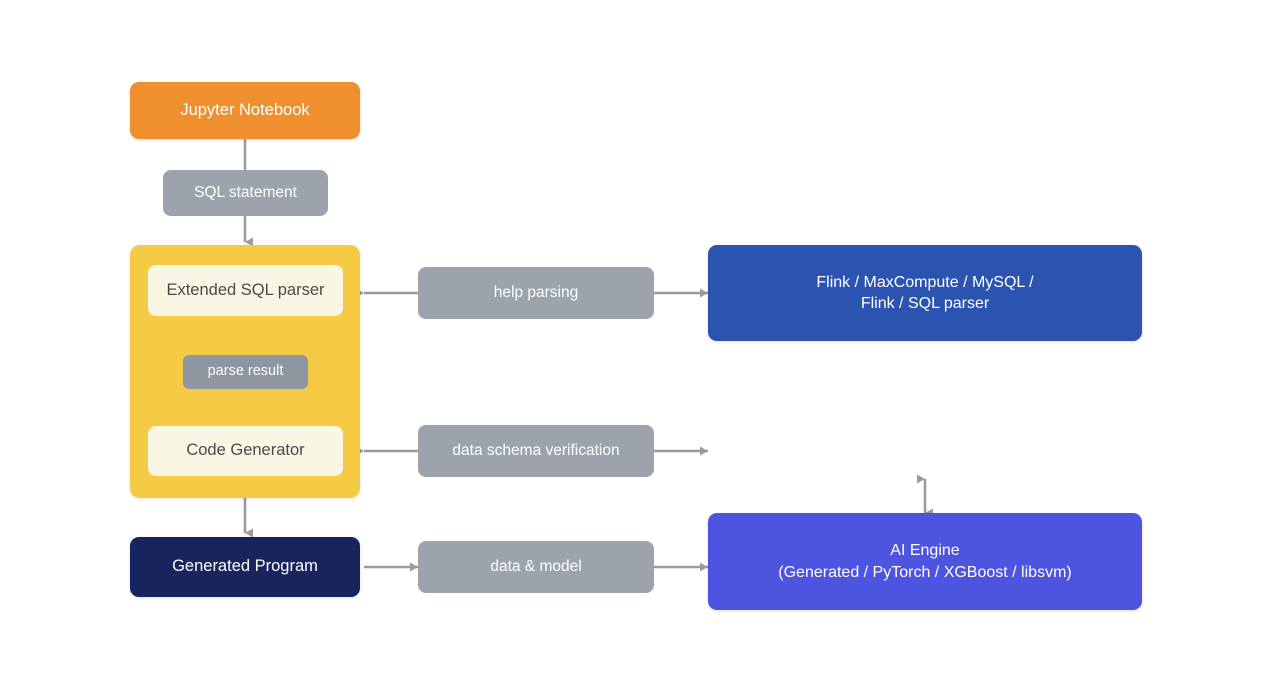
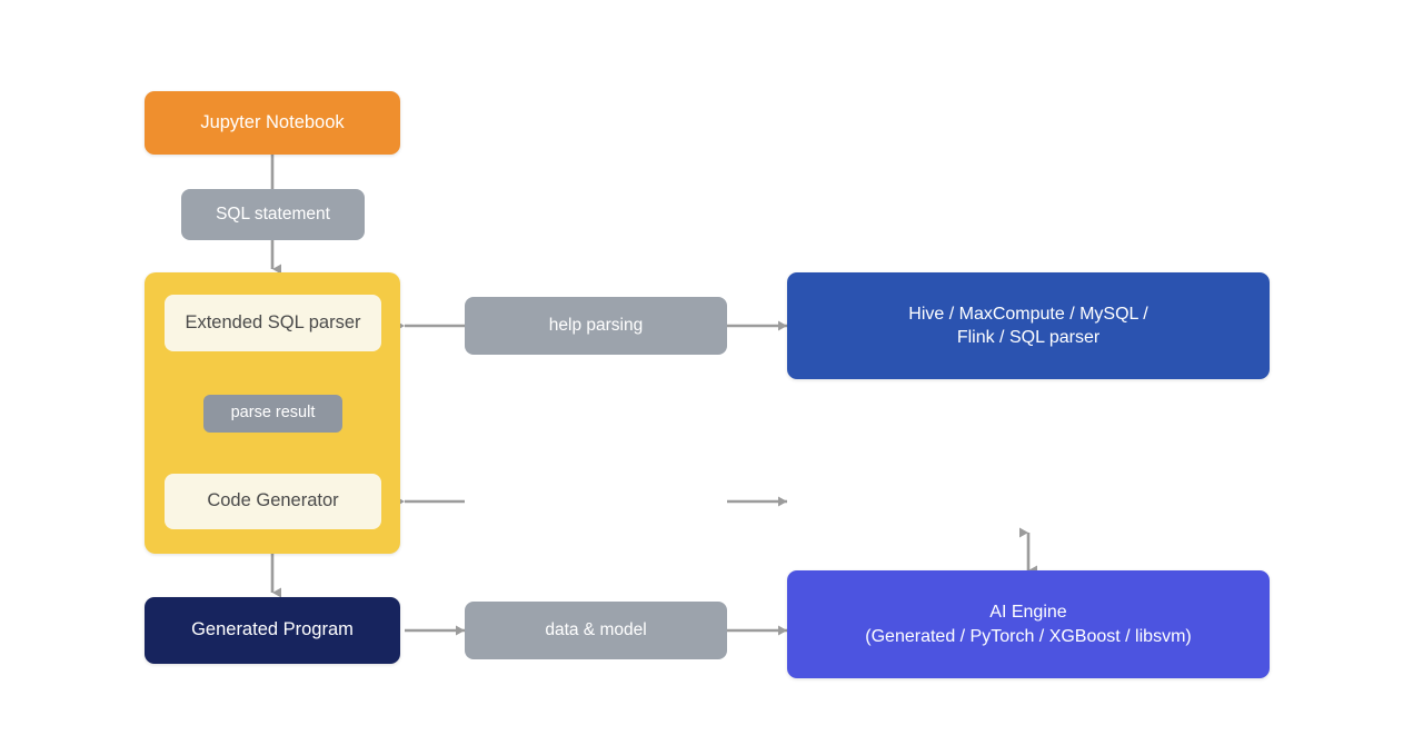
  Jupyter Notebook
  SQL statement
  Extended SQL parser
  parse result
  Code Generator
  Generated Program
  help parsing
- data schema verification
  data & model
- Flink / MaxCompute / MySQL /
+ Hive / MaxCompute / MySQL /
  Flink / SQL parser
  AI Engine
  (Generated / PyTorch / XGBoost / libsvm)
